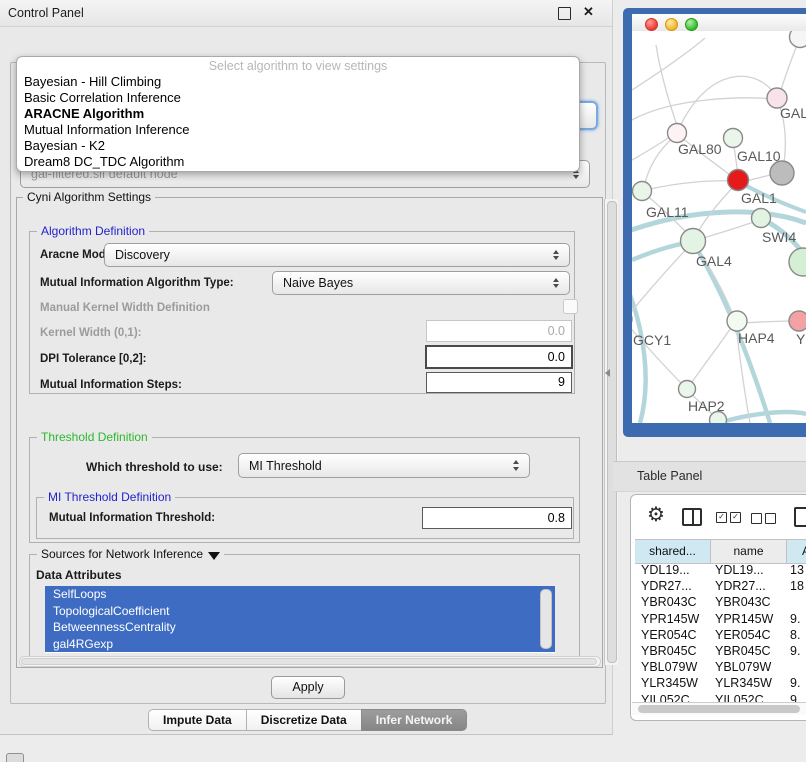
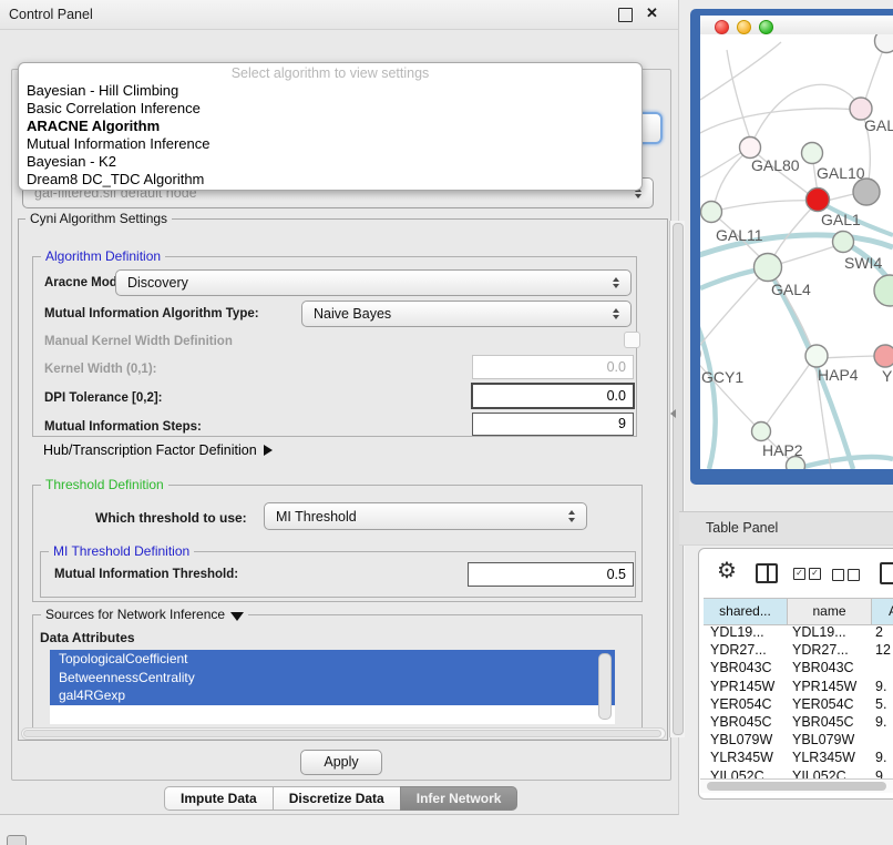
  Control Panel
  ✕
  gal-filtered.sif default node
  Select algorithm to view settings
  Bayesian - Hill Climbing
  Basic Correlation Inference
  ARACNE Algorithm
  Mutual Information Inference
  Bayesian - K2
  Dream8 DC_TDC Algorithm
  Cyni Algorithm Settings
  Algorithm Definition
  Aracne Mod
  Discovery
  Mutual Information Algorithm Type:
  Naive Bayes
  Manual Kernel Width Definition
  Kernel Width (0,1):
  0.0
  DPI Tolerance [0,2]:
  0.0
  Mutual Information Steps:
  9
+ Hub/Transcription Factor Definition
  Threshold Definition
  Which threshold to use:
  MI Threshold
  MI Threshold Definition
  Mutual Information Threshold:
- 0.8
+ 0.5
  Sources for Network Inference
  Data Attributes
- SelfLoops
  TopologicalCoefficient
  BetweennessCentrality
  gal4RGexp
  Apply
  Impute Data
  Discretize Data
  Infer Network
  GAL
  GAL80
  GAL10
  GAL1
  GAL11
  SWI4
  GAL4
  GCY1
  HAP4
  Y
  HAP2
  Table Panel
  ⚙
  ✓
  ✓
  shared...
  name
  YDL19...
  YDL19...
- 13
+ 2
  YDR27...
  YDR27...
- 18
+ 12
  YBR043C
  YBR043C
  YPR145W
  YPR145W
  9.
  YER054C
  YER054C
- 8.
+ 5.
  YBR045C
  YBR045C
  9.
  YBL079W
  YBL079W
  YLR345W
  YLR345W
  9.
  YIL052C
  YIL052C
  9.
